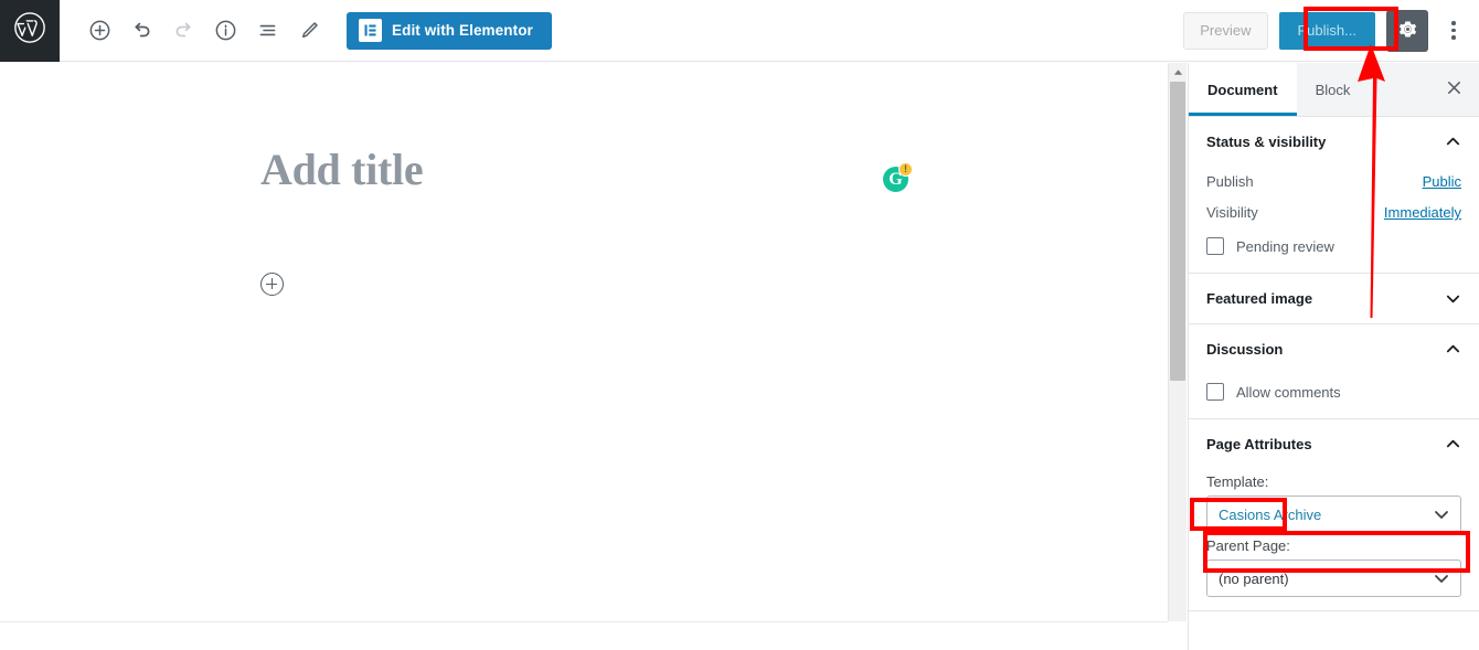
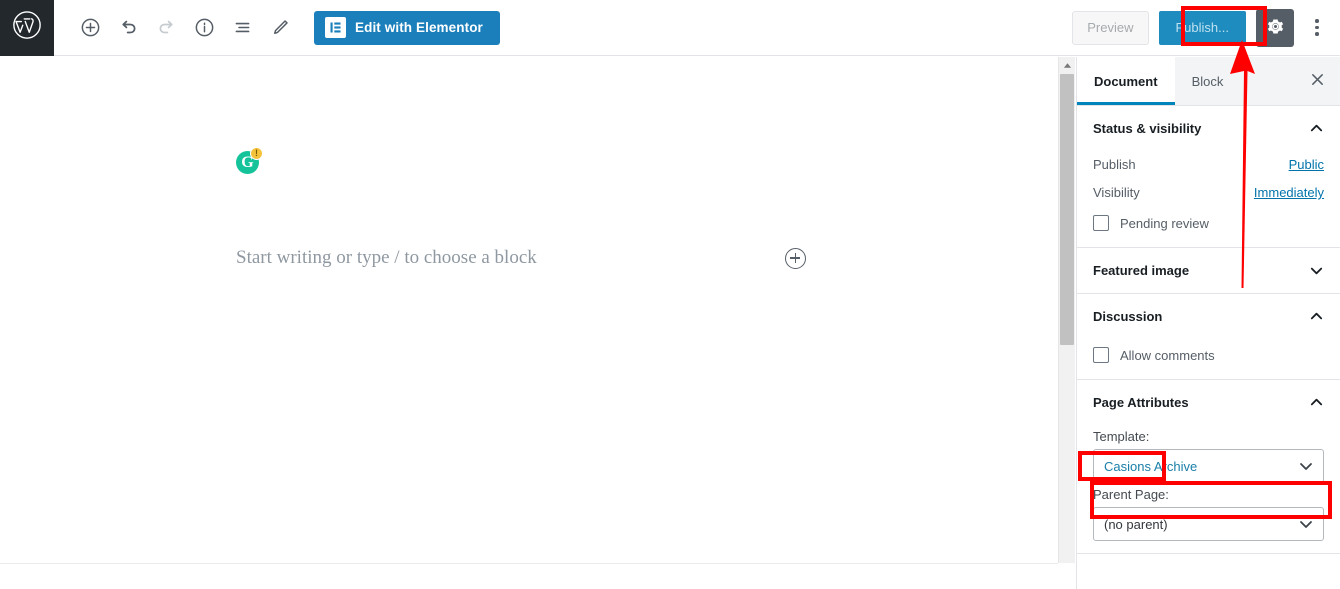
  Edit with Elementor
  Preview
  Publish...
- Add title
  G
  !
+ Start writing or type / to choose a block
  Document
  Block
  Status & visibility
  Publish
  Public
  Visibility
  Immediately
  Pending review
  Featured image
  Discussion
  Allow comments
  Page Attributes
  Template:
  Casions Archive
  Parent Page:
  (no parent)
